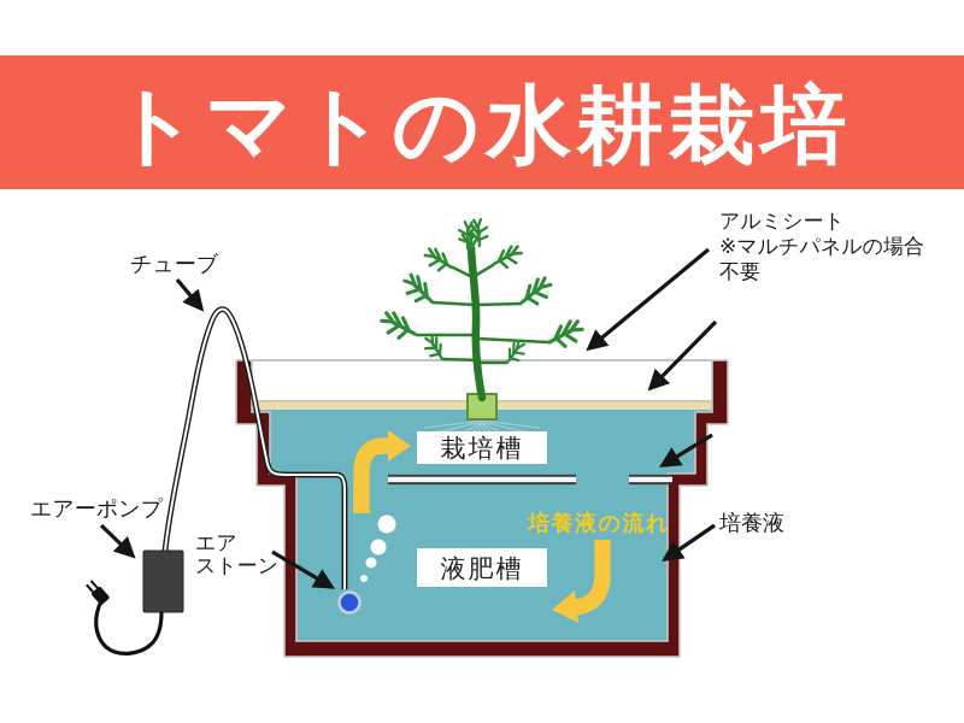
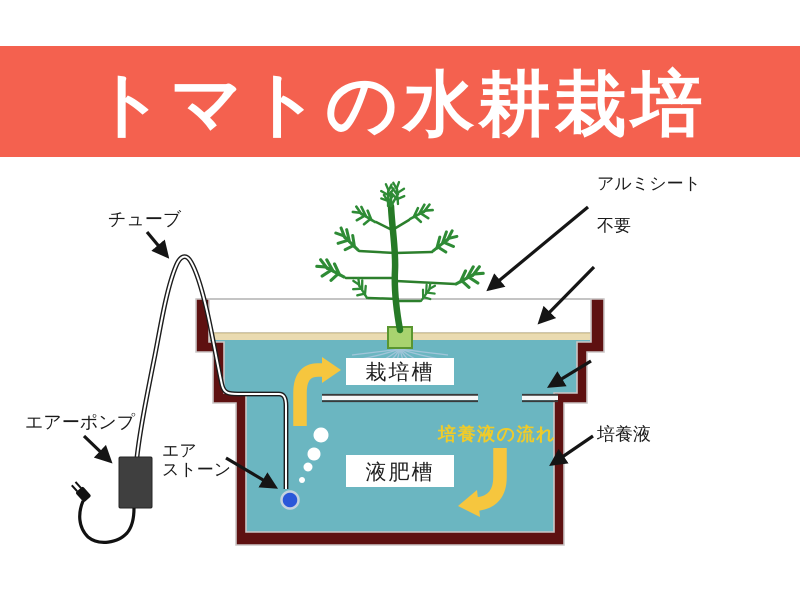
  トマトの水耕栽培
  培養液の流れ
  栽培槽
  液肥槽
  チューブ
  エアーポンプ
  エア
  ストーン
  アルミシート
- ※マルチパネルの場合
  不要
  培養液
